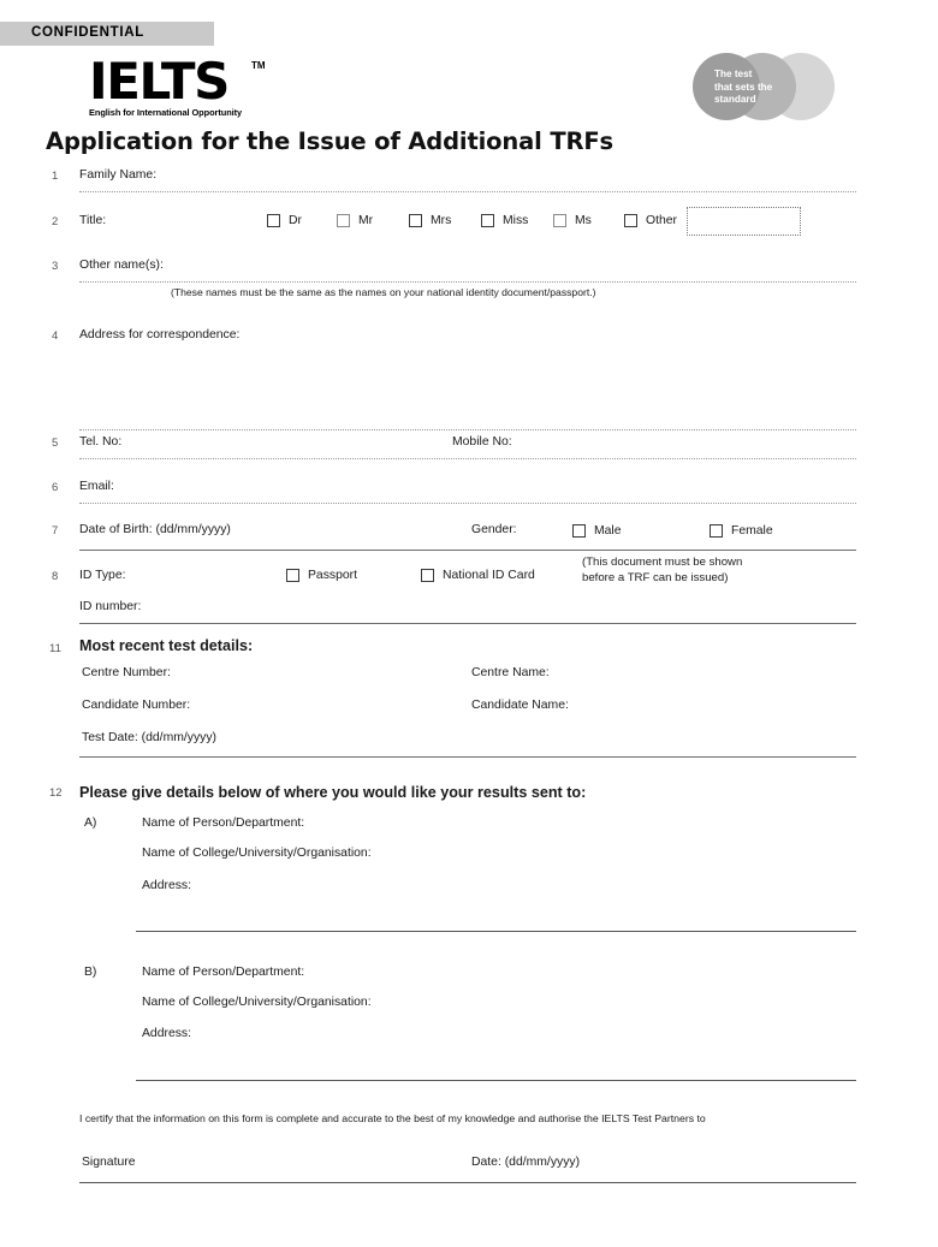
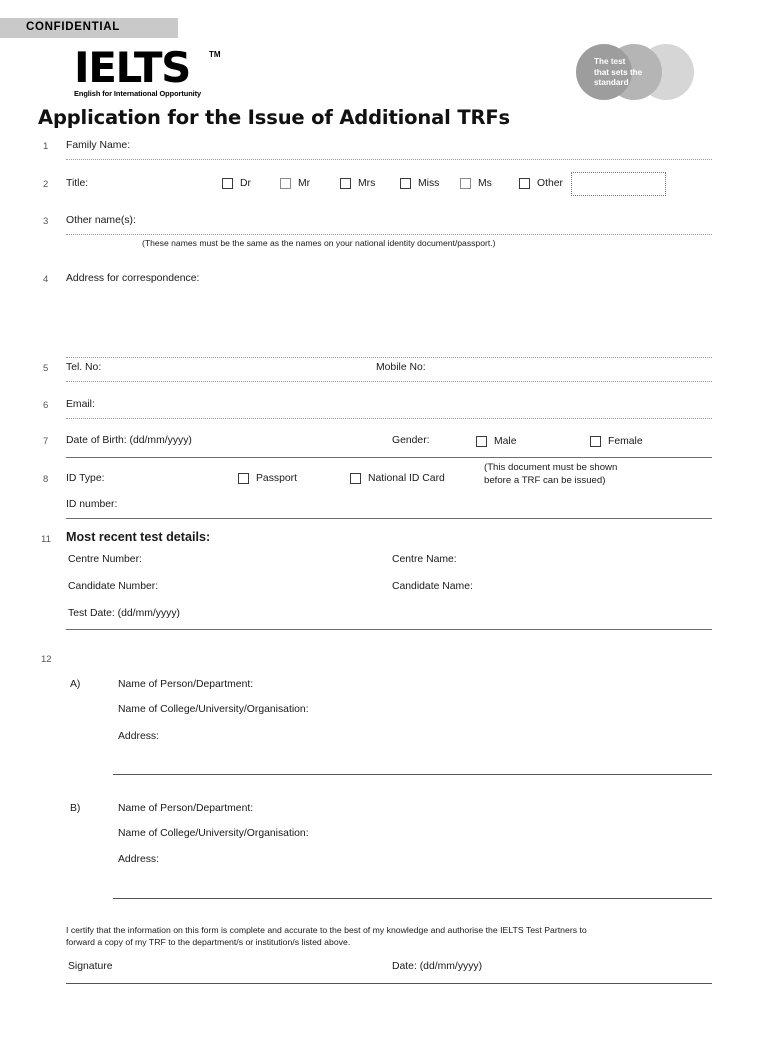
  CONFIDENTIAL
  IELTS
  TM
  English for International Opportunity
  The test
  that sets the
  standard
  Application for the Issue of Additional TRFs
  1
  Family Name:
  2
  Title:
  Dr
  Mr
  Mrs
  Miss
  Ms
  Other
  3
  Other name(s):
  (These names must be the same as the names on your national identity document/passport.)
  4
  Address for correspondence:
  5
  Tel. No:
  Mobile No:
  6
  Email:
  7
  Date of Birth: (dd/mm/yyyy)
  Gender:
  Male
  Female
  8
  ID Type:
  Passport
  National ID Card
  (This document must be shown
  before a TRF can be issued)
  ID number:
  11
  Most recent test details:
  Centre Number:
  Centre Name:
  Candidate Number:
  Candidate Name:
  Test Date: (dd/mm/yyyy)
  12
- Please give details below of where you would like your results sent to:
  A)
  Name of Person/Department:
  Name of College/University/Organisation:
  Address:
  B)
  Name of Person/Department:
  Name of College/University/Organisation:
  Address:
  I certify that the information on this form is complete and accurate to the best of my knowledge and authorise the IELTS Test Partners to
+ forward a copy of my TRF to the department/s or institution/s listed above.
  Signature
  Date: (dd/mm/yyyy)
